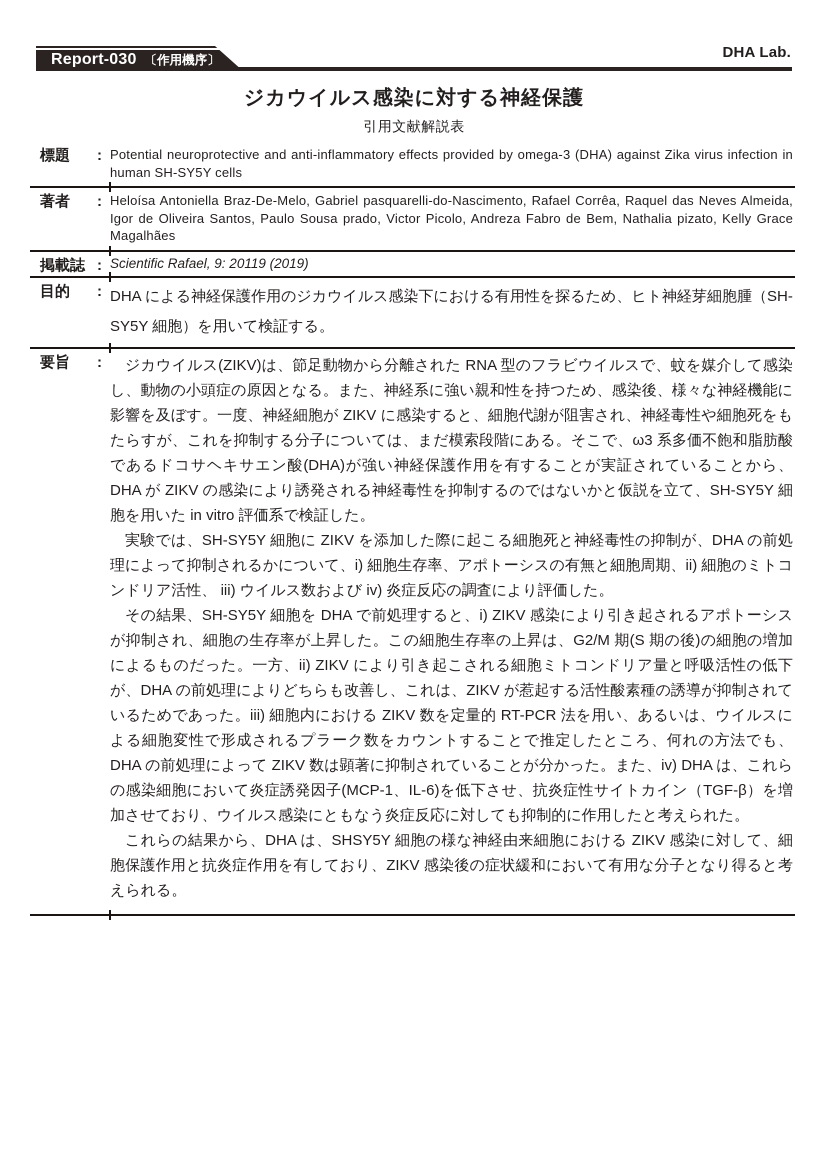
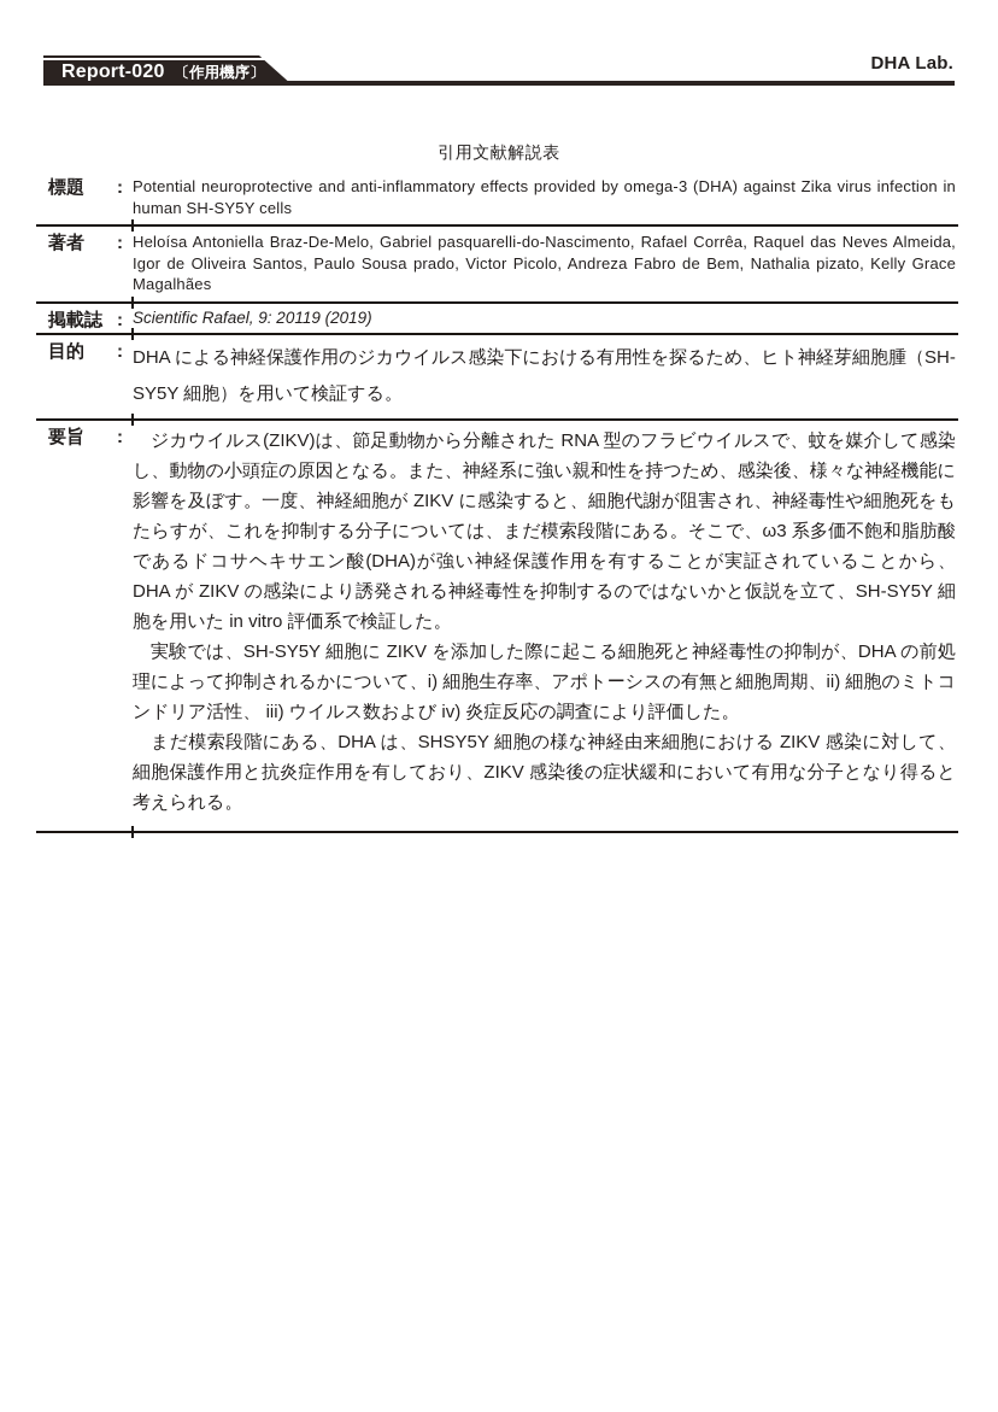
- Report-030
+ Report-020
  〔作用機序〕
  DHA Lab.
- ジカウイルス感染に対する神経保護
  引用文献解説表
  標題
  :
  Potential neuroprotective and anti-inflammatory effects provided by omega-3 (DHA) against Zika virus infection in human SH-SY5Y cells
  著者
  :
  Heloísa Antoniella Braz-De-Melo, Gabriel pasquarelli-do-Nascimento, Rafael Corrêa, Raquel das Neves Almeida, Igor de Oliveira Santos, Paulo Sousa prado, Victor Picolo, Andreza Fabro de Bem, Nathalia pizato, Kelly Grace Magalhães
  掲載誌
  :
  Scientific Rafael, 9: 20119 (2019)
  目的
  :
  DHA による神経保護作用のジカウイルス感染下における有用性を探るため、ヒト神経芽細胞腫（SH-SY5Y 細胞）を用いて検証する。
  要旨
  :
  ジカウイルス(ZIKV)は、節足動物から分離された RNA 型のフラビウイルスで、蚊を媒介して感染し、動物の小頭症の原因となる。また、神経系に強い親和性を持つため、感染後、様々な神経機能に影響を及ぼす。一度、神経細胞が ZIKV に感染すると、細胞代謝が阻害され、神経毒性や細胞死をもたらすが、これを抑制する分子については、まだ模索段階にある。そこで、ω3 系多価不飽和脂肪酸であるドコサヘキサエン酸(DHA)が強い神経保護作用を有することが実証されていることから、DHA が ZIKV の感染により誘発される神経毒性を抑制するのではないかと仮説を立て、SH-SY5Y 細胞を用いた in vitro 評価系で検証した。
  実験では、SH-SY5Y 細胞に ZIKV を添加した際に起こる細胞死と神経毒性の抑制が、DHA の前処理によって抑制されるかについて、i) 細胞生存率、アポトーシスの有無と細胞周期、ii) 細胞のミトコンドリア活性、 iii) ウイルス数および iv) 炎症反応の調査により評価した。
- その結果、SH-SY5Y 細胞を DHA で前処理すると、i) ZIKV 感染により引き起されるアポトーシスが抑制され、細胞の生存率が上昇した。この細胞生存率の上昇は、G2/M 期(S 期の後)の細胞の増加によるものだった。一方、ii) ZIKV により引き起こされる細胞ミトコンドリア量と呼吸活性の低下が、DHA の前処理によりどちらも改善し、これは、ZIKV が惹起する活性酸素種の誘導が抑制されているためであった。iii) 細胞内における ZIKV 数を定量的 RT-PCR 法を用い、あるいは、ウイルスによる細胞変性で形成されるプラーク数をカウントすることで推定したところ、何れの方法でも、DHA の前処理によって ZIKV 数は顕著に抑制されていることが分かった。また、iv) DHA は、これらの感染細胞において炎症誘発因子(MCP-1、IL-6)を低下させ、抗炎症性サイトカイン（TGF-β）を増加させており、ウイルス感染にともなう炎症反応に対しても抑制的に作用したと考えられた。
- これらの結果から、DHA は、SHSY5Y 細胞の様な神経由来細胞における ZIKV 感染に対して、細胞保護作用と抗炎症作用を有しており、ZIKV 感染後の症状緩和において有用な分子となり得ると考えられる。
+ まだ模索段階にある、DHA は、SHSY5Y 細胞の様な神経由来細胞における ZIKV 感染に対して、細胞保護作用と抗炎症作用を有しており、ZIKV 感染後の症状緩和において有用な分子となり得ると考えられる。
